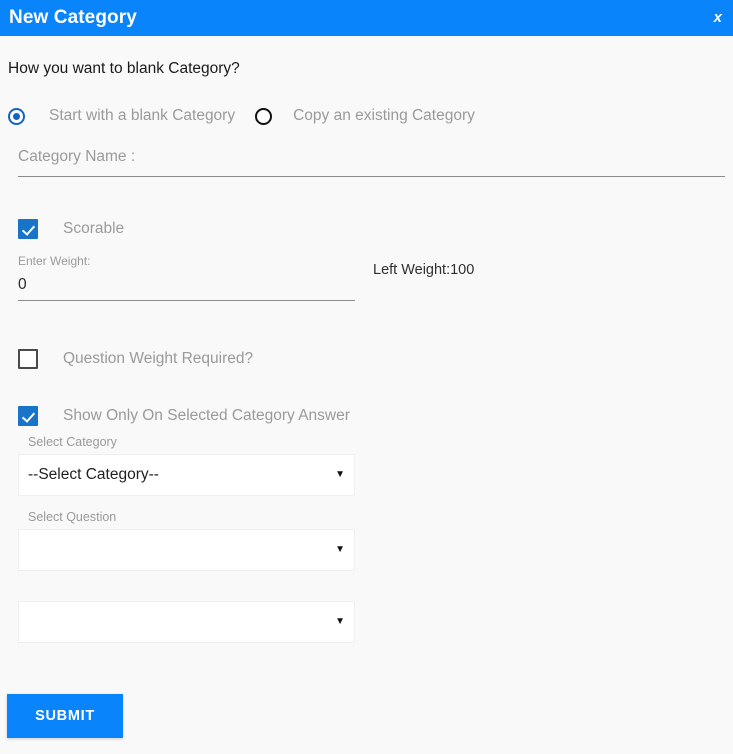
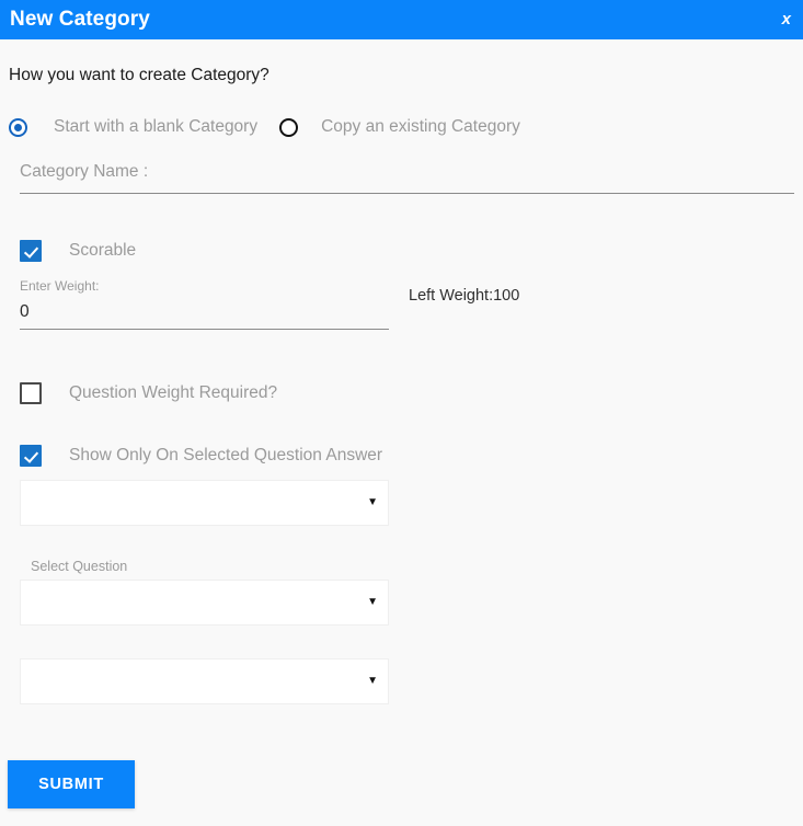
  New Category
  x
- How you want to blank Category?
+ How you want to create Category?
  Start with a blank Category
  Copy an existing Category
  Category Name :
  Scorable
  Enter Weight:
  0
  Left Weight:100
  Question Weight Required?
- Show Only On Selected Category Answer
+ Show Only On Selected Question Answer
- Select Category
- --Select Category--
  ▼
  Select Question
  ▼
  ▼
  SUBMIT
